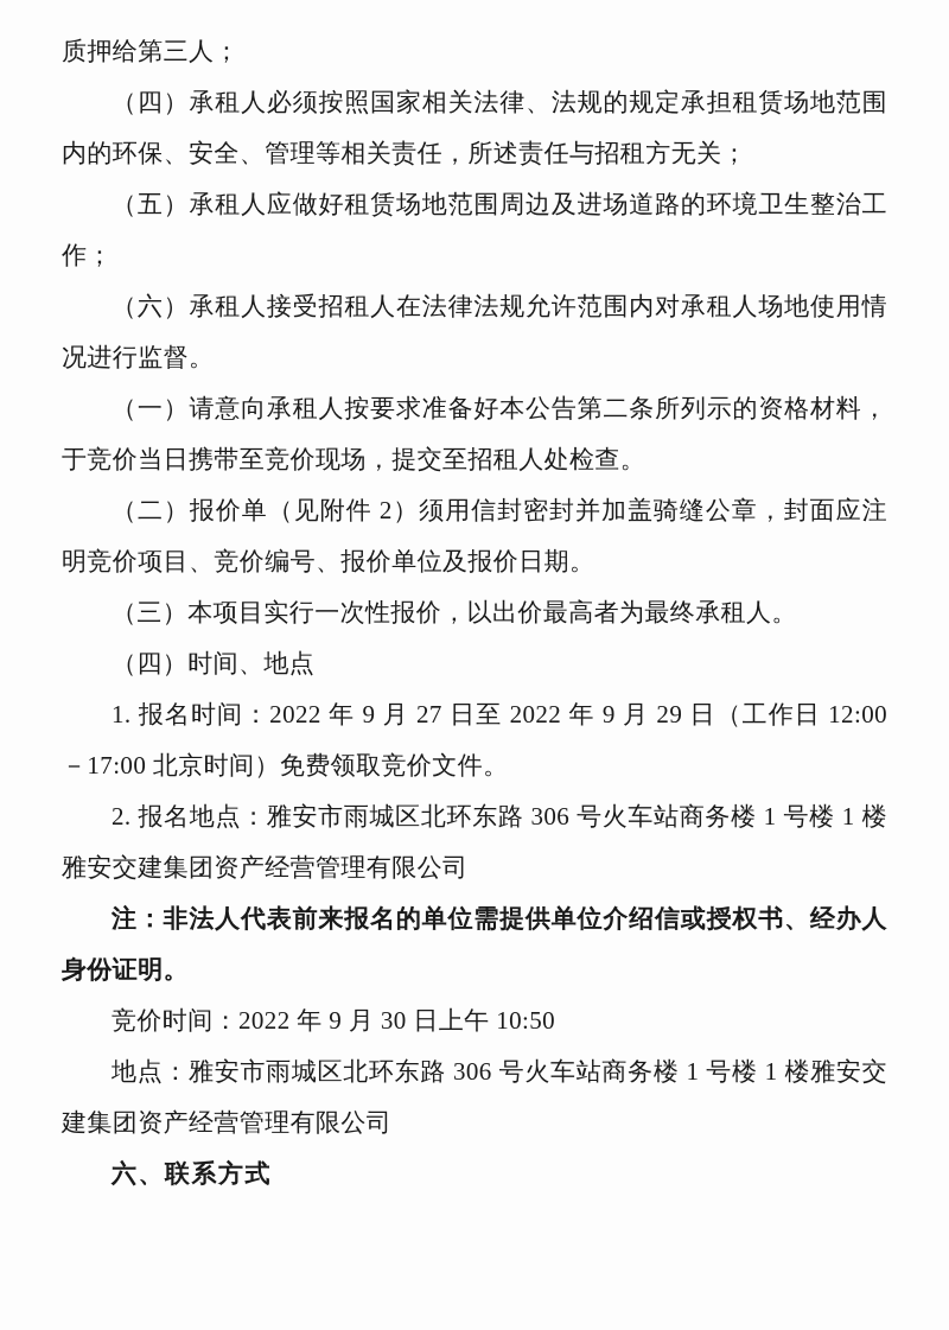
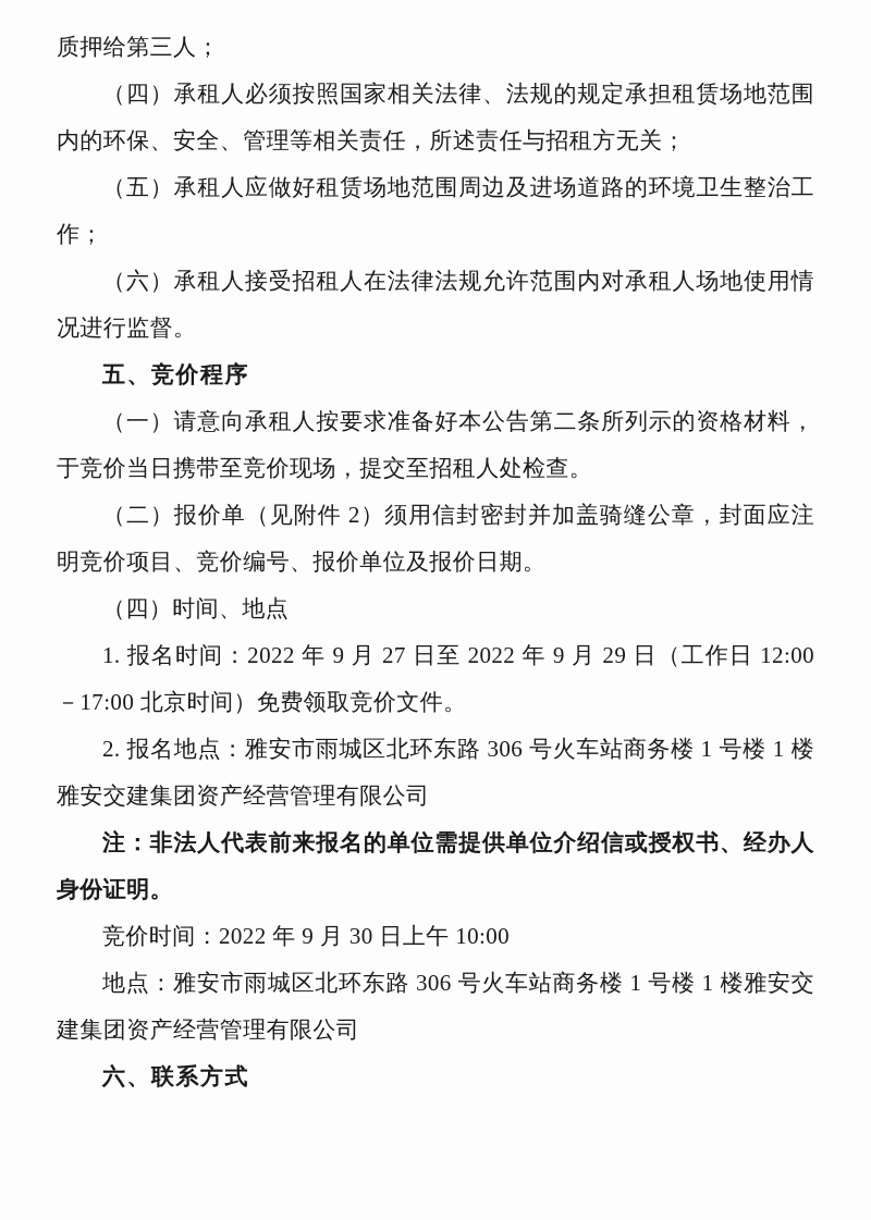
  质押给第三人；
  （四）承租人必须按照国家相关法律、法规的规定承担租赁场地范围内的环保、安全、管理等相关责任，所述责任与招租方无关；
  （五）承租人应做好租赁场地范围周边及进场道路的环境卫生整治工作；
  （六）承租人接受招租人在法律法规允许范围内对承租人场地使用情况进行监督。
+ 五、竞价程序
  （一）请意向承租人按要求准备好本公告第二条所列示的资格材料，于竞价当日携带至竞价现场，提交至招租人处检查。
  （二）报价单（见附件 2）须用信封密封并加盖骑缝公章，封面应注明竞价项目、竞价编号、报价单位及报价日期。
- （三）本项目实行一次性报价，以出价最高者为最终承租人。
  （四）时间、地点
  1. 报名时间：2022 年 9 月 27 日至 2022 年 9 月 29 日（工作日 12:00－17:00 北京时间）免费领取竞价文件。
  2. 报名地点：雅安市雨城区北环东路 306 号火车站商务楼 1 号楼 1 楼雅安交建集团资产经营管理有限公司
  注：非法人代表前来报名的单位需提供单位介绍信或授权书、经办人身份证明。
- 竞价时间：2022 年 9 月 30 日上午 10:50
+ 竞价时间：2022 年 9 月 30 日上午 10:00
  地点：雅安市雨城区北环东路 306 号火车站商务楼 1 号楼 1 楼雅安交建集团资产经营管理有限公司
  六、联系方式
